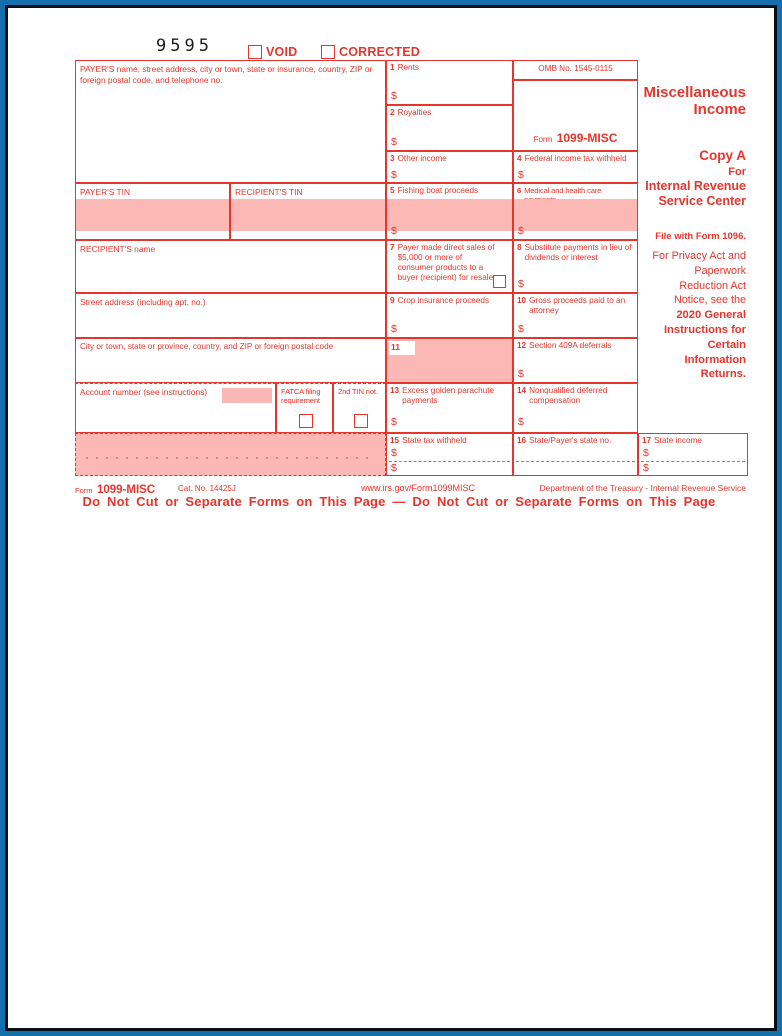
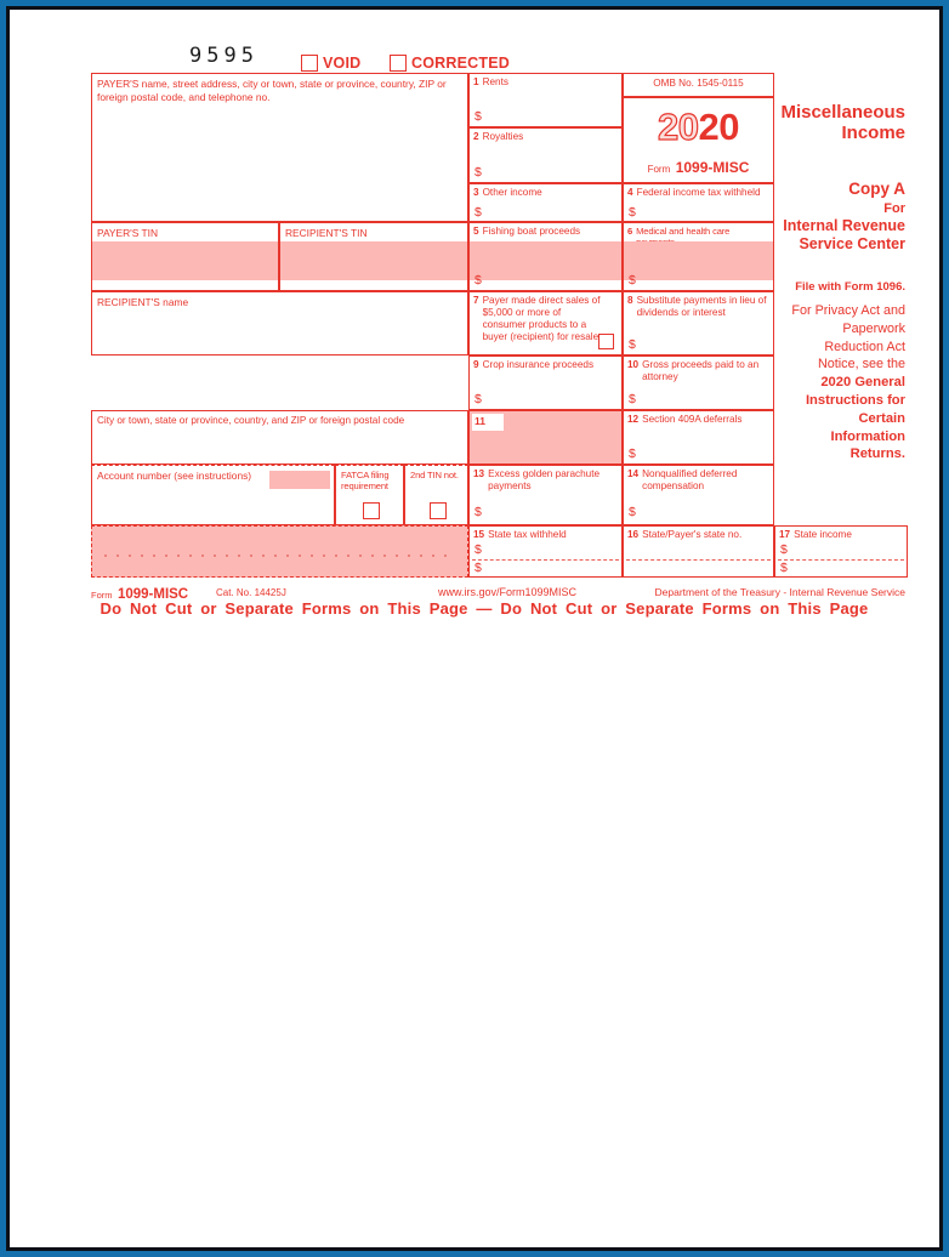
  9595
  VOID
  CORRECTED
- PAYER'S name, street address, city or town, state or insurance, country, ZIP or foreign postal code, and telephone no.
+ PAYER'S name, street address, city or town, state or province, country, ZIP or foreign postal code, and telephone no.
  PAYER'S TIN
  RECIPIENT'S TIN
  RECIPIENT'S name
- Street address (including apt. no.)
  City or town, state or province, country, and ZIP or foreign postal code
  Account number (see instructions)
  FATCA filing requirement
  2nd TIN not.
  1
  Rents
  $
  2
  Royalties
  $
  3
  Other income
  $
  5
  Fishing boat proceeds
  $
  7
  Payer made direct sales of $5,000 or more of consumer products to a buyer (recipient) for resale
  9
  Crop insurance proceeds
  $
  11
  13
  Excess golden parachute payments
  $
  15
  State tax withheld
  $
  $
  OMB No. 1545-0115
+ 2020
  Form 1099-MISC
  4
  Federal income tax withheld
  $
  6
  Medical and health care
  $
  8
  Substitute payments in lieu of dividends or interest
  $
  10
  Gross proceeds paid to an attorney
  $
  12
  Section 409A deferrals
  $
  14
  Nonqualified deferred compensation
  $
  16
  State/Payer's state no.
  17
  State income
  $
  $
  Miscellaneous Income
  Copy A
  For
  Internal Revenue
  Service Center
  File with Form 1096.
  For Privacy Act and Paperwork Reduction Act Notice, see the 2020 General Instructions for Certain Information Returns.
  Form 1099-MISC
  Cat. No. 14425J
  www.irs.gov/Form1099MISC
  Department of the Treasury - Internal Revenue Service
  Do Not Cut or Separate Forms on This Page — Do Not Cut or Separate Forms on This Page
